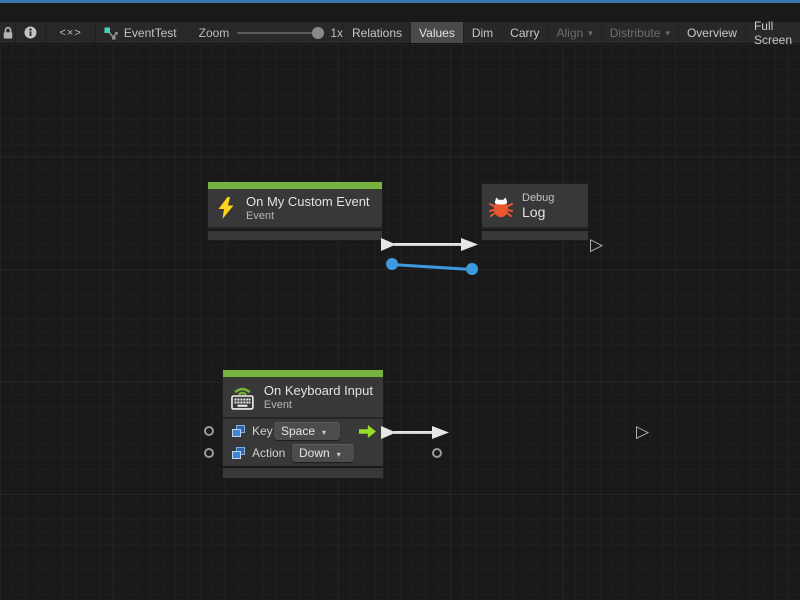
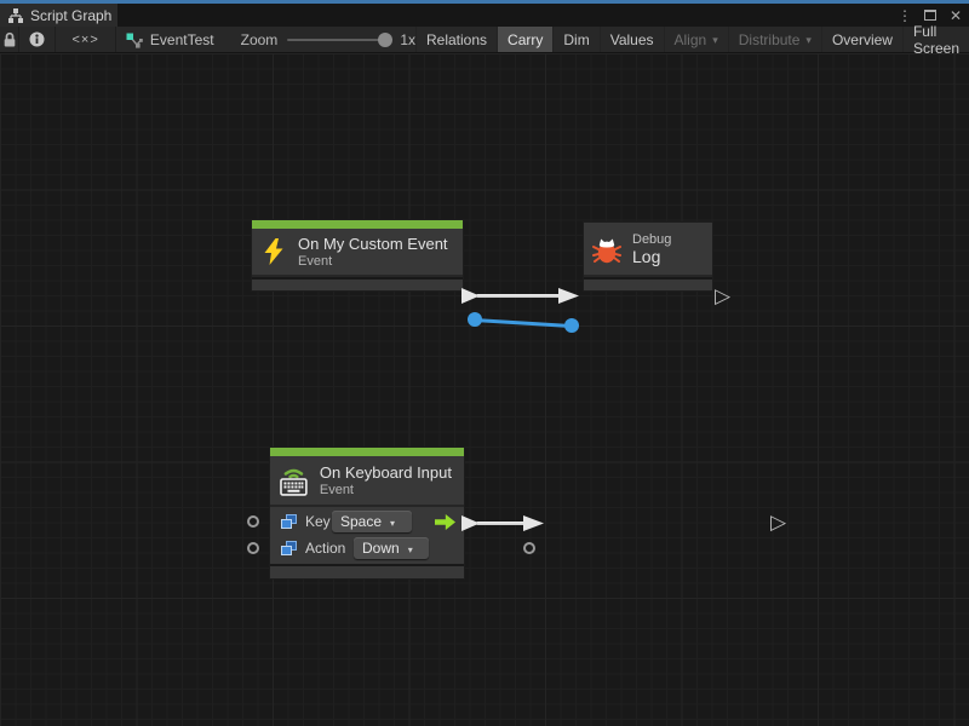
+ Script Graph
+ ⋮
+ ✕
  <×>
  EventTest
  Zoom
  1x
  Relations
- Values
+ Carry
  Dim
- Carry
+ Values
  Align
  ▾
  Distribute
  ▾
  Overview
  Full Screen
  On My Custom Event
  Event
  Debug
  Log
  On Keyboard Input
  Event
  Key
  Space
  ▾
  Action
  Down
  ▾
  ▷
  ▷
